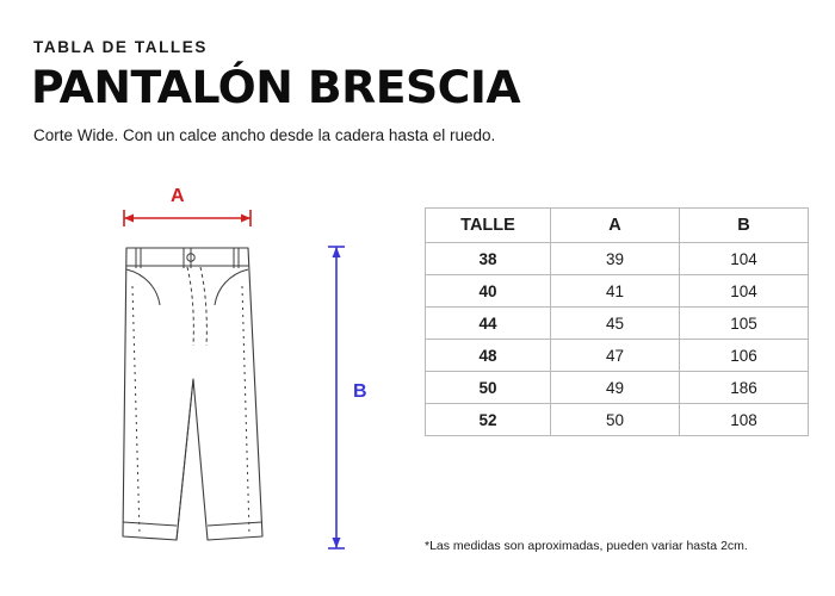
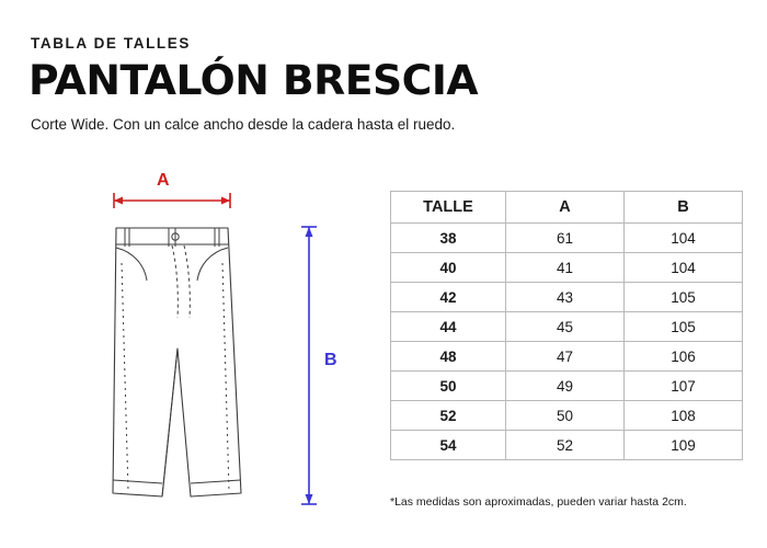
  TABLA DE TALLES
  PANTALÓN BRESCIA
  Corte Wide. Con un calce ancho desde la cadera hasta el ruedo.
  A
  B
  TALLE	A	B
- 38	39	104
+ 38	61	104
  40	41	104
+ 42	43	105
  44	45	105
  48	47	106
- 50	49	186
+ 50	49	107
  52	50	108
+ 54	52	109
  *Las medidas son aproximadas, pueden variar hasta 2cm.
